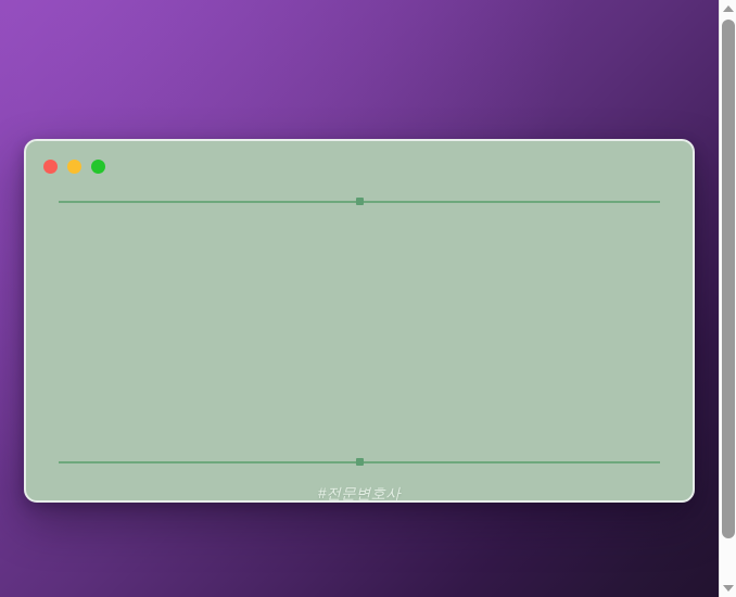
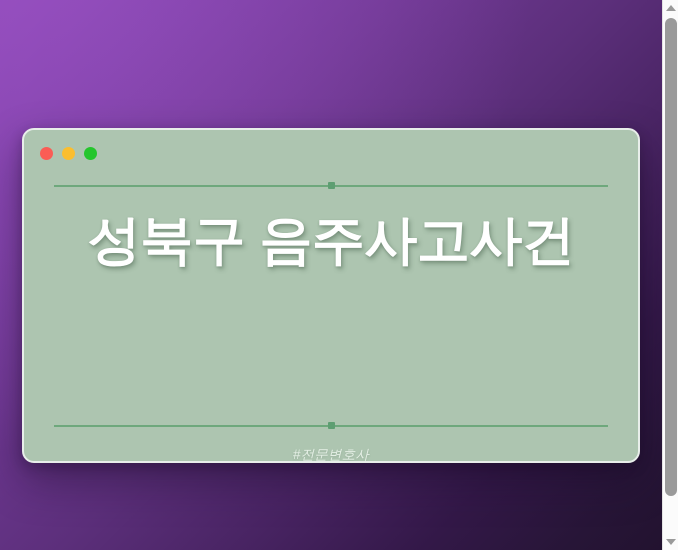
+ 성북구 음주사고사건
  #전문변호사
